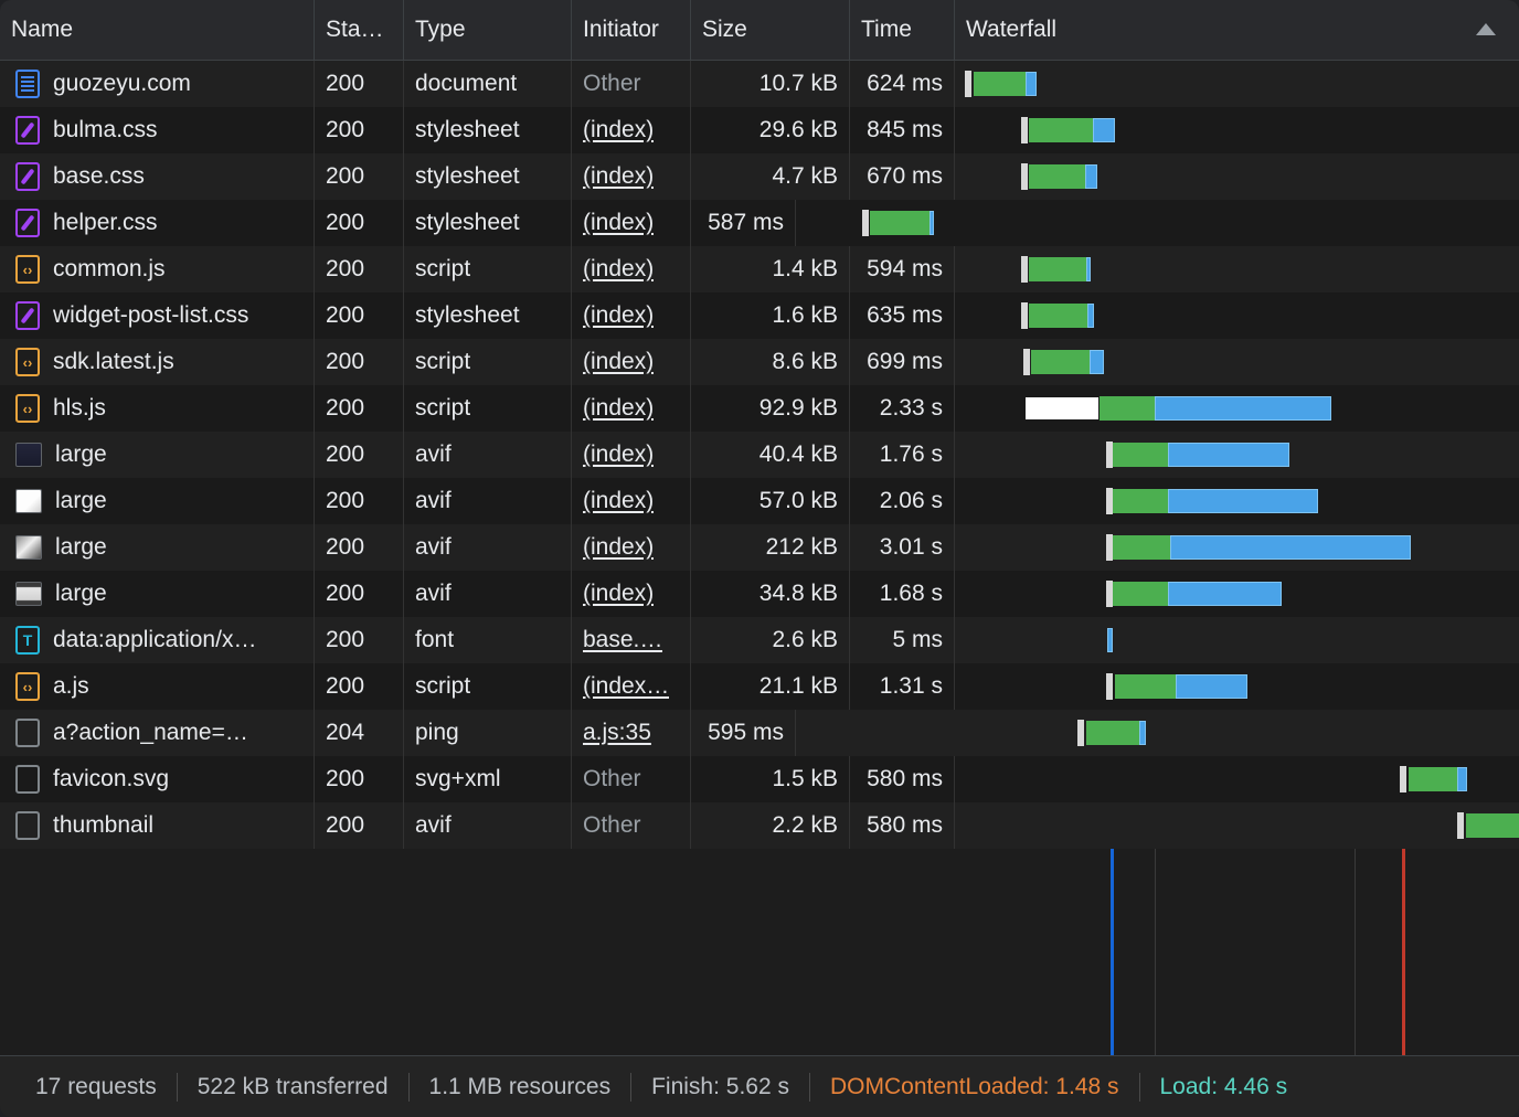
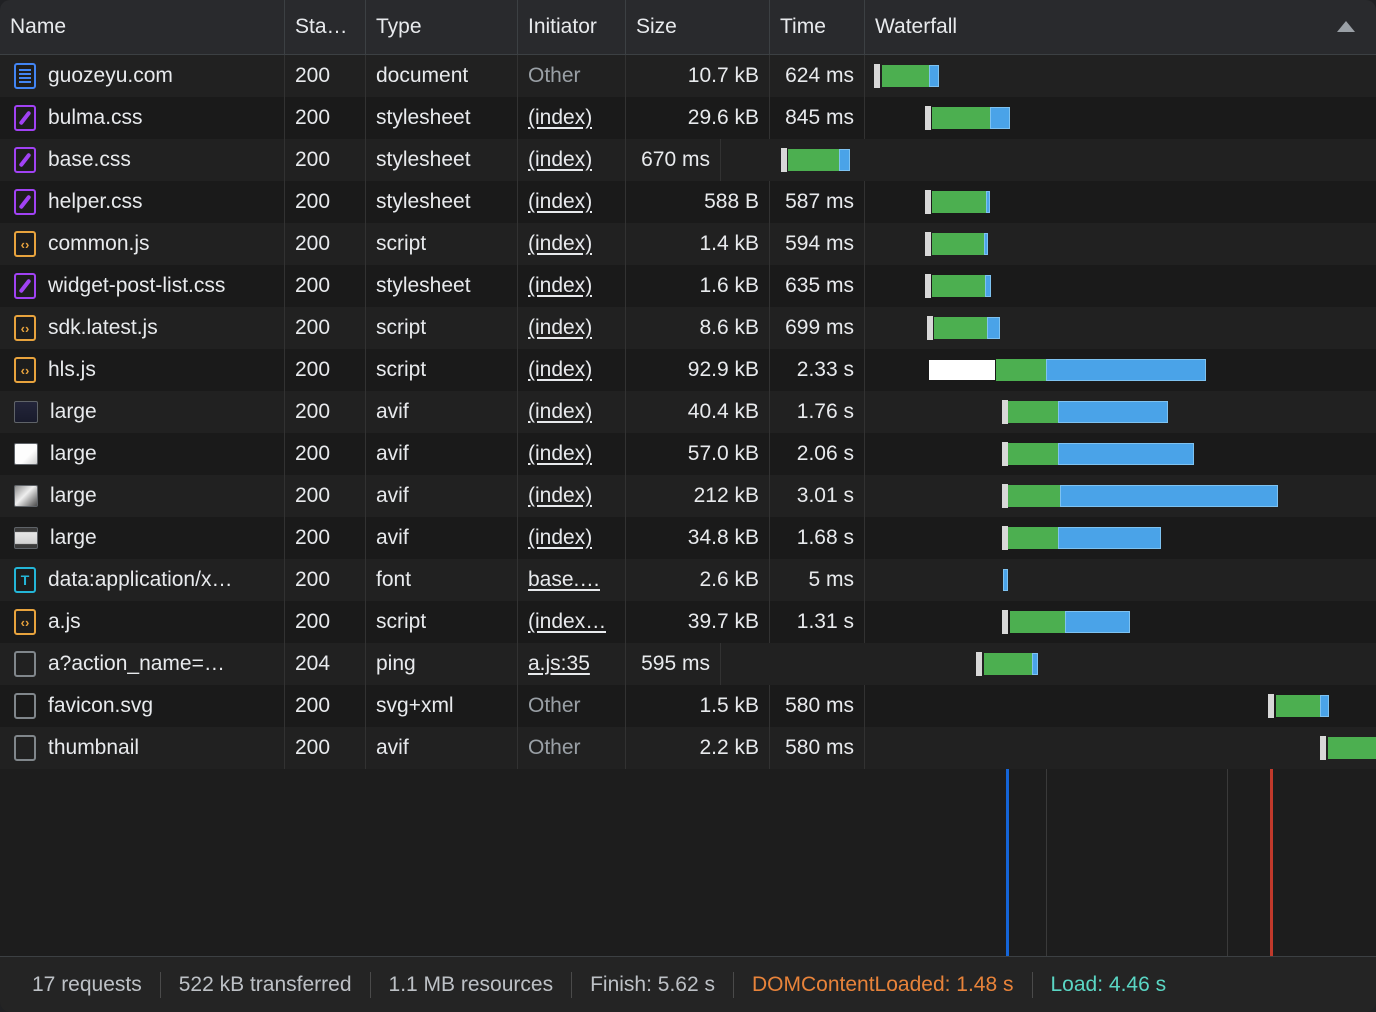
  Name
  Sta…
  Type
  Initiator
  Size
  Time
  Waterfall
  guozeyu.com
  200
  document
  Other
  10.7 kB
  624 ms
  bulma.css
  200
  stylesheet
  (index)
  29.6 kB
  845 ms
  base.css
  200
  stylesheet
  (index)
- 4.7 kB
  670 ms
  helper.css
  200
  stylesheet
  (index)
+ 588 B
  587 ms
  ‹›
  common.js
  200
  script
  (index)
  1.4 kB
  594 ms
  widget-post-list.css
  200
  stylesheet
  (index)
  1.6 kB
  635 ms
  ‹›
  sdk.latest.js
  200
  script
  (index)
  8.6 kB
  699 ms
  ‹›
  hls.js
  200
  script
  (index)
  92.9 kB
  2.33 s
  large
  200
  avif
  (index)
  40.4 kB
  1.76 s
  large
  200
  avif
  (index)
  57.0 kB
  2.06 s
  large
  200
  avif
  (index)
  212 kB
  3.01 s
  large
  200
  avif
  (index)
  34.8 kB
  1.68 s
  T
  data:application/x…
  200
  font
  base.…
  2.6 kB
  5 ms
  ‹›
  a.js
  200
  script
  (index…
- 21.1 kB
+ 39.7 kB
  1.31 s
  a?action_name=…
  204
  ping
  a.js:35
  595 ms
  favicon.svg
  200
  svg+xml
  Other
  1.5 kB
  580 ms
  thumbnail
  200
  avif
  Other
  2.2 kB
  580 ms
  17 requests
  522 kB transferred
  1.1 MB resources
  Finish: 5.62 s
  DOMContentLoaded: 1.48 s
  Load: 4.46 s
